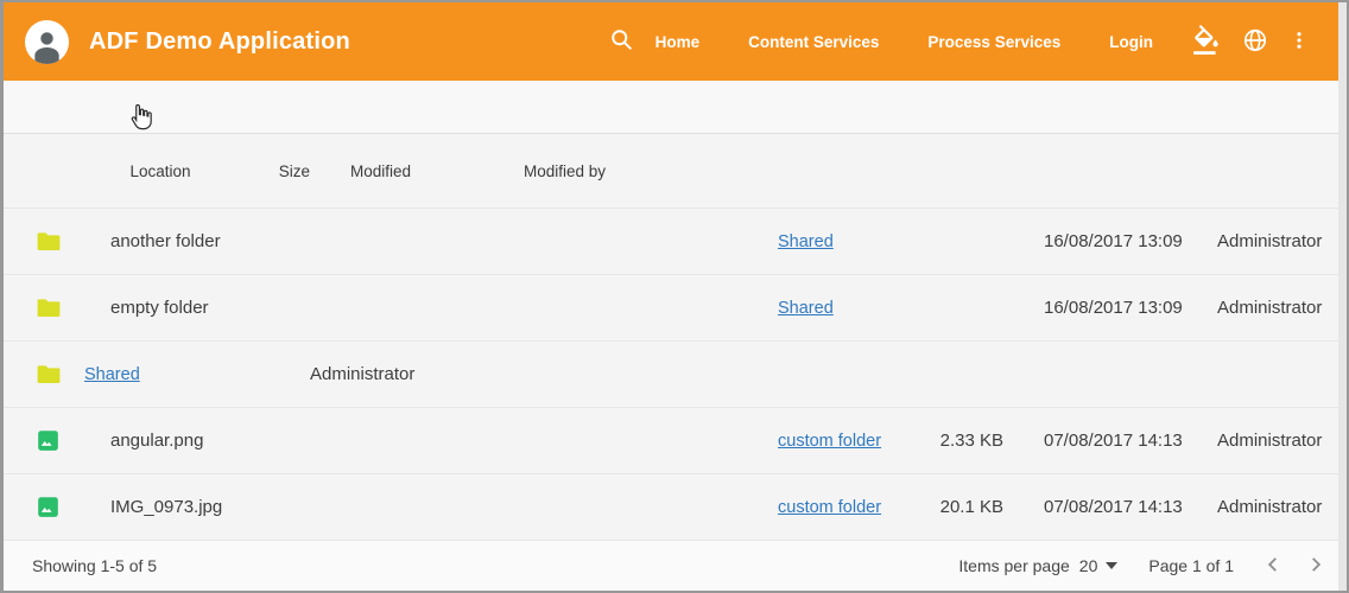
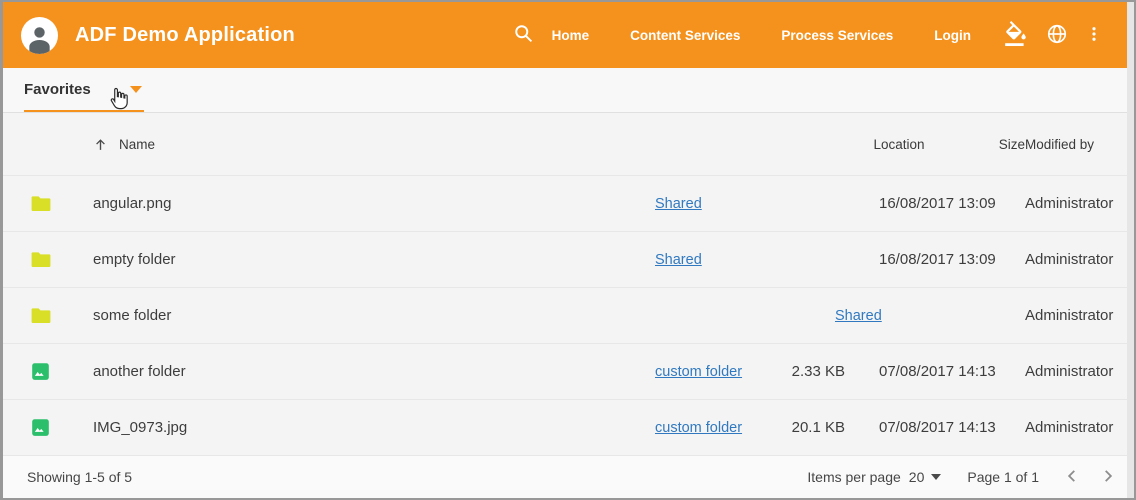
  ADF Demo Application
  Home
  Content Services
  Process Services
  Login
+ Favorites
+ Name
  Location
  Size
- Modified
  Modified by
- another folder
+ angular.png
  Shared
  16/08/2017 13:09
  Administrator
  empty folder
  Shared
  16/08/2017 13:09
  Administrator
+ some folder
  Shared
  Administrator
- angular.png
+ another folder
  custom folder
  2.33 KB
  07/08/2017 14:13
  Administrator
  IMG_0973.jpg
  custom folder
  20.1 KB
  07/08/2017 14:13
  Administrator
  Showing 1-5 of 5
  Items per page
  20
  Page 1 of 1
